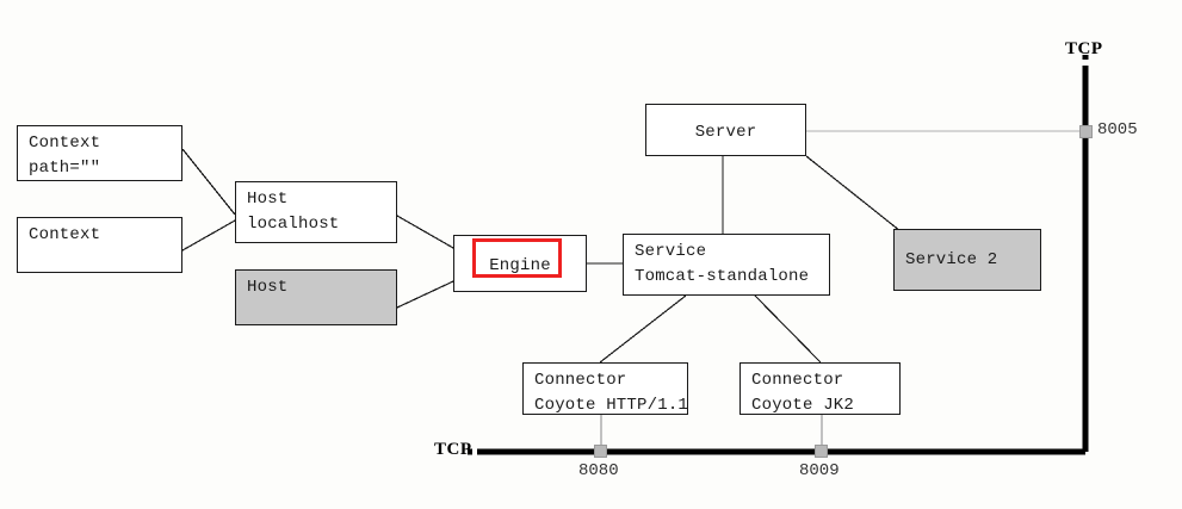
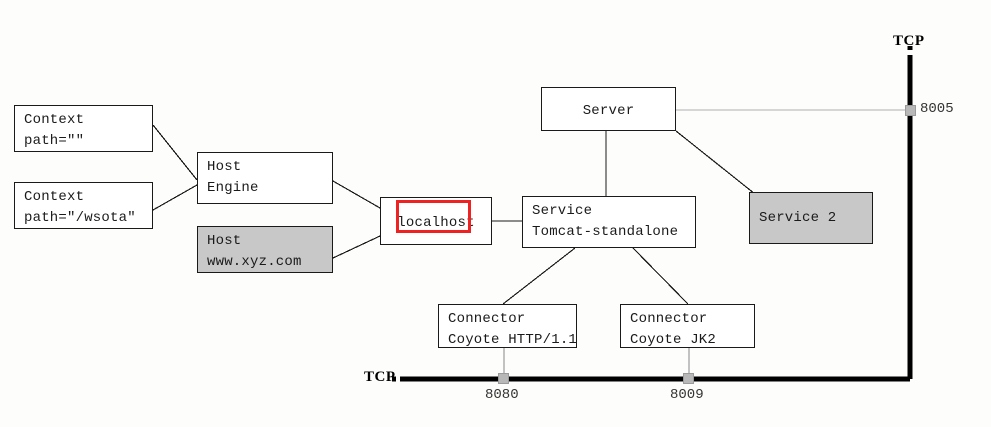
  Context
  path=""
  Context
+ path="/wsota"
  Host
- localhost
+ Engine
  Host
+ www.xyz.com
- Engine
+ localhost
  Service
  Tomcat-standalone
  Server
  Service 2
  Connector
  Coyote HTTP/1.1
  Connector
  Coyote JK2
  TCP
  TCP
  8005
  8080
  8009
